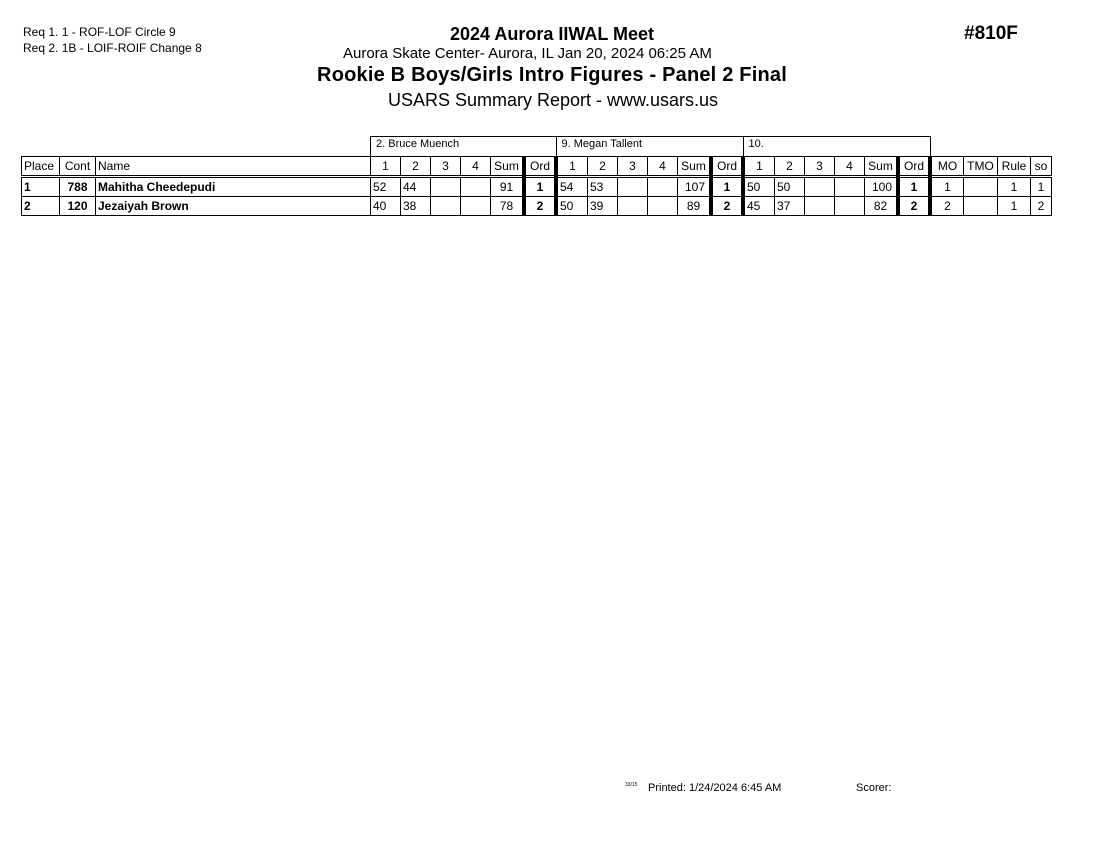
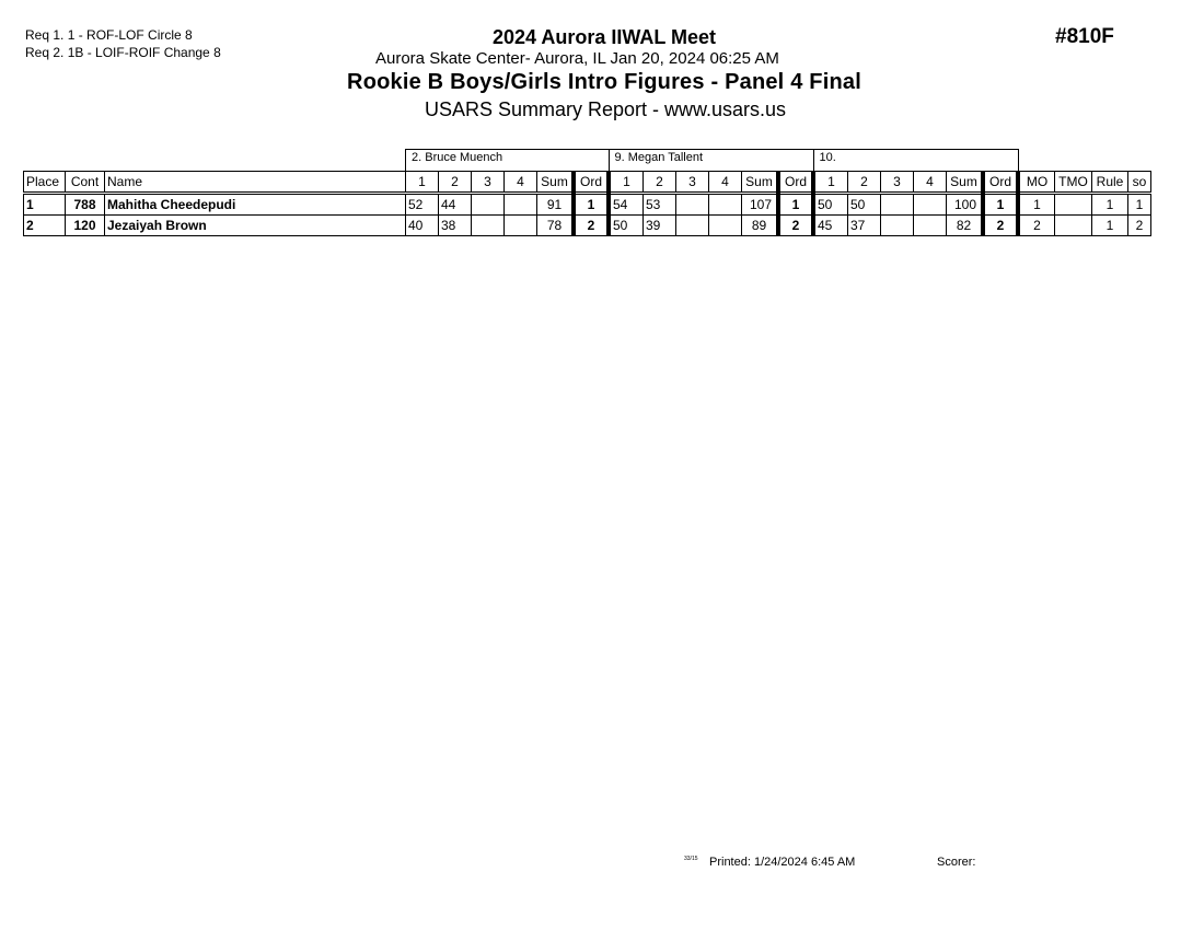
- Req 1. 1 - ROF-LOF Circle 9
+ Req 1. 1 - ROF-LOF Circle 8
  Req 2. 1B - LOIF-ROIF Change 8
  2024 Aurora IIWAL Meet
  Aurora Skate Center- Aurora, IL Jan 20, 2024 06:25 AM
- Rookie B Boys/Girls Intro Figures - Panel 2 Final
+ Rookie B Boys/Girls Intro Figures - Panel 4 Final
  USARS Summary Report - www.usars.us
  #810F
  	2. Bruce Muench	9. Megan Tallent	10.
  Place	Cont	Name	1	2	3	4	Sum	Ord	1	2	3	4	Sum	Ord	1	2	3	4	Sum	Ord	MO	TMO	Rule	so
  1	788	Mahitha Cheedepudi	52	44			91	1	54	53			107	1	50	50			100	1	1		1	1
  2	120	Jezaiyah Brown	40	38			78	2	50	39			89	2	45	37			82	2	2		1	2
  Printed: 1/24/2024 6:45 AM
  Scorer:
